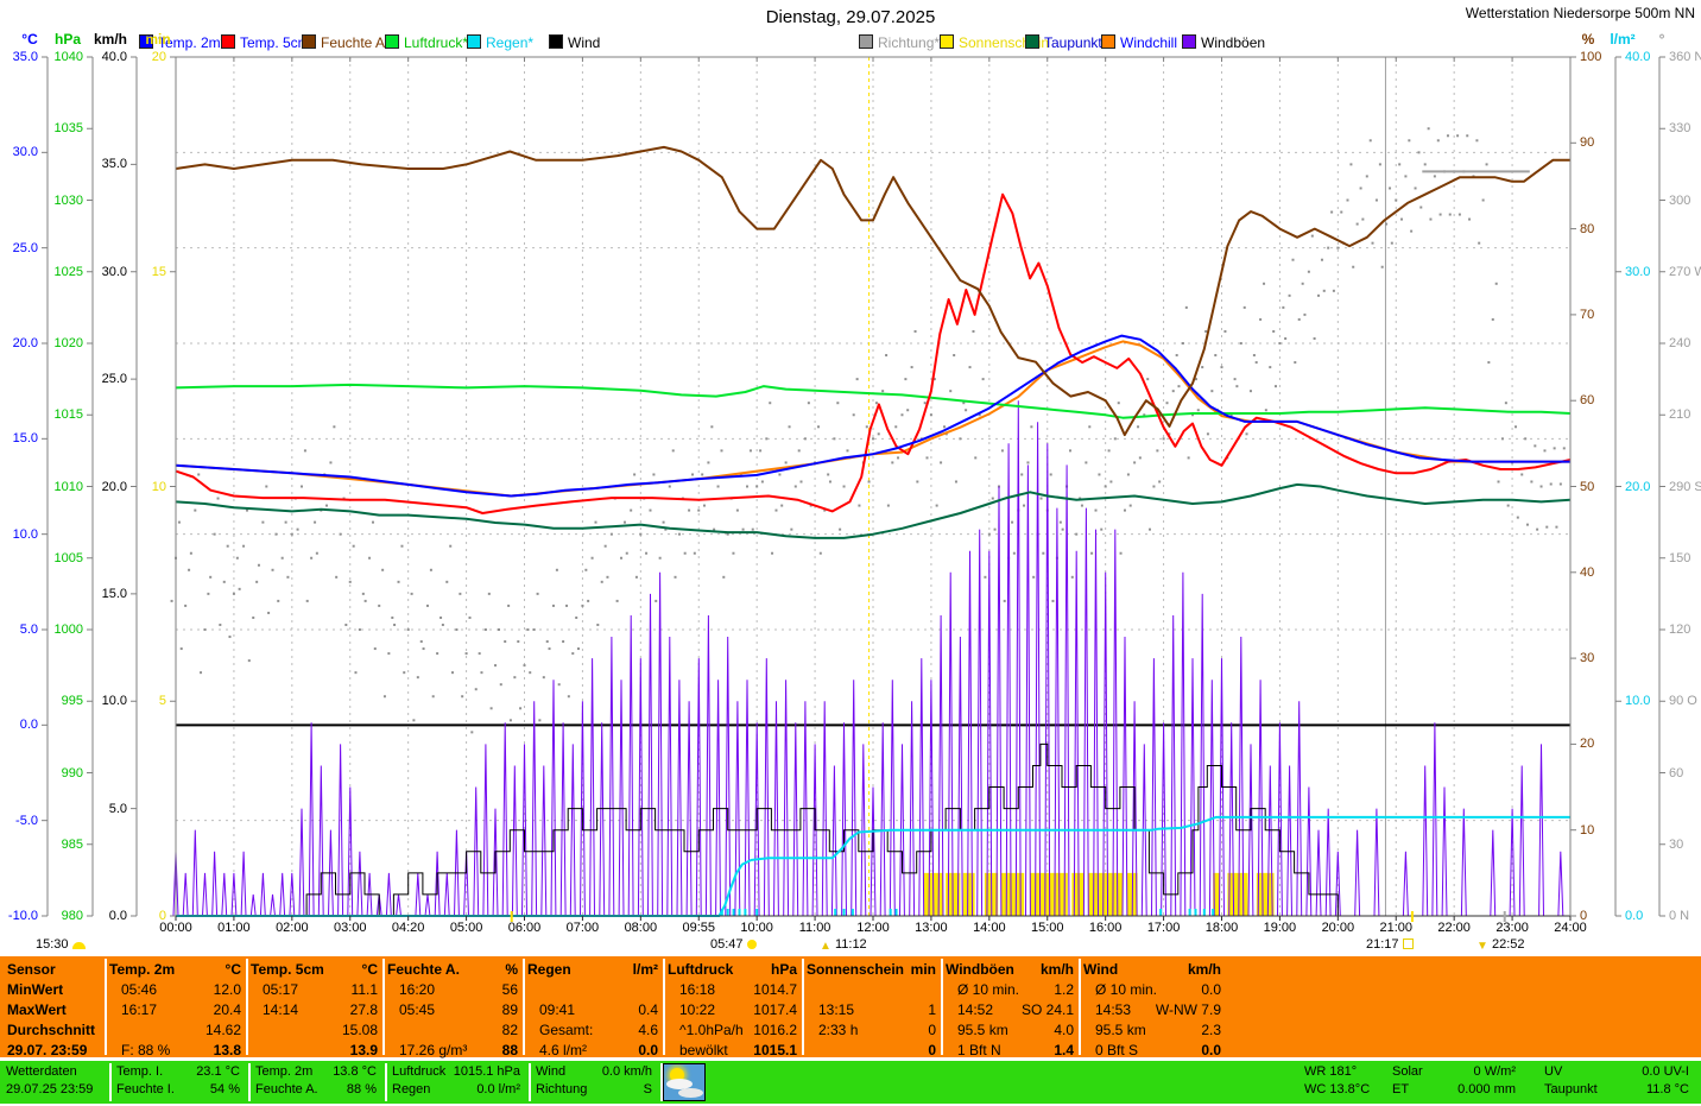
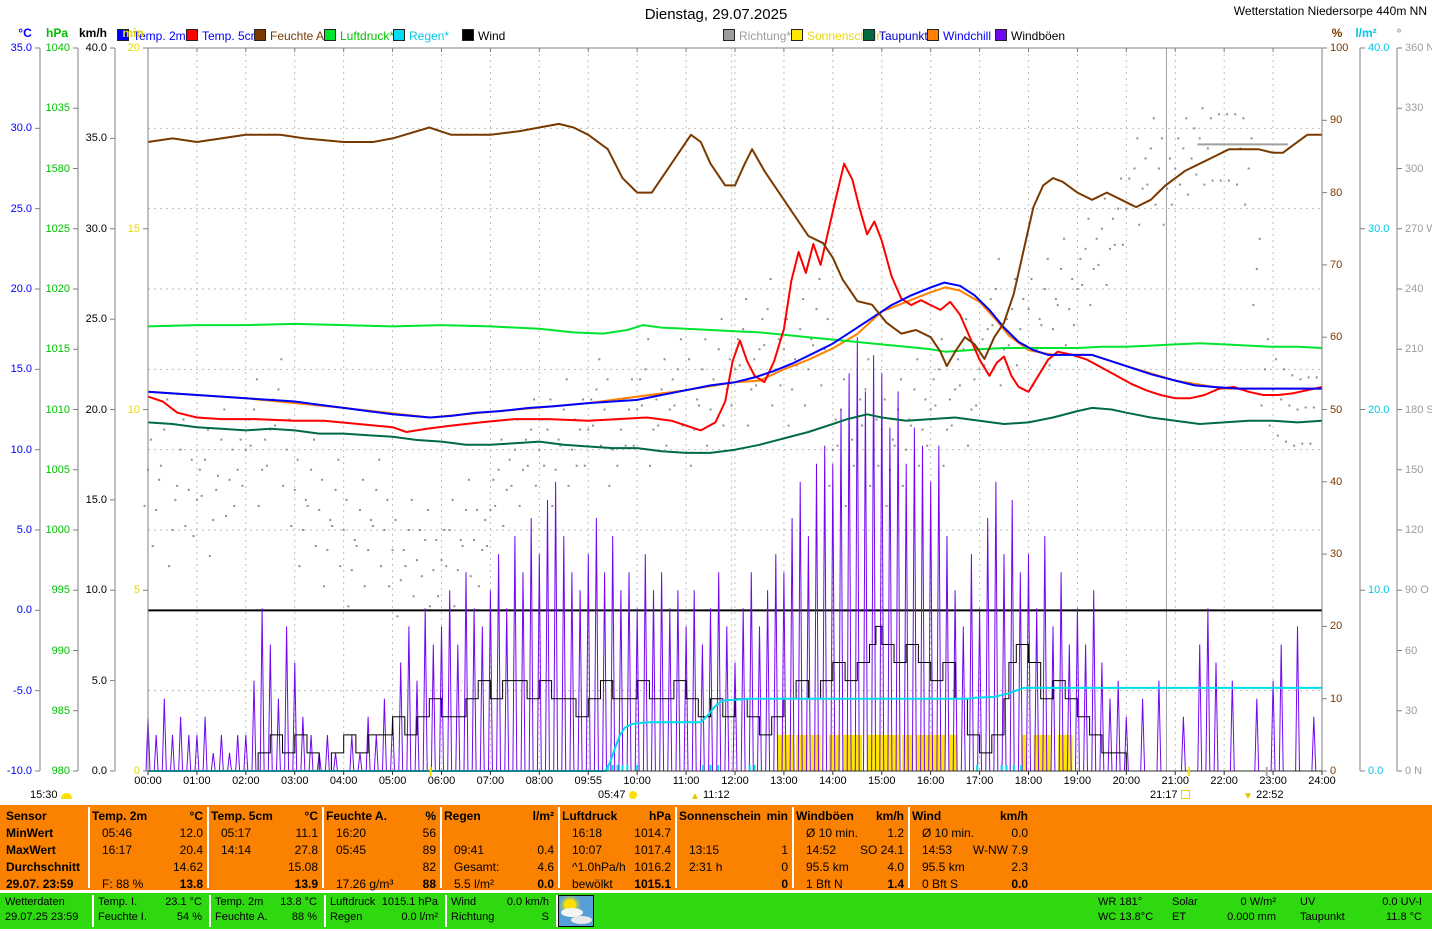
  Dienstag, 29.07.2025
- Wetterstation Niedersorpe 500m NN
+ Wetterstation Niedersorpe 440m NN
  Temp. 2m
  Temp. 5c
  Feuchte A
  Luftdruck*
  Regen*
  Wind
  Richtung*
  Sonnenscin
  Taupunk
  Windchill
  Windböen
  °C
  hPa
  km/h
  min
  %
  l/m²
  °
  35.0
  30.0
  25.0
  20.0
  15.0
  10.0
  5.0
  0.0
  -5.0
  -10.0
  1040
  1035
- 1030
+ 1580
  1025
  1020
  1015
  1010
  1005
  1000
  995
  990
  985
  980
  40.0
  35.0
  30.0
  25.0
  20.0
  15.0
  10.0
  5.0
  0.0
  20
  15
  10
  5
  0
  100
  90
  80
  70
  60
  50
  40
  30
  20
  10
  0
  40.0
  30.0
  20.0
  10.0
  0.0
  360 N
  330
  300
  270
  240
  210
- 290 S
+ 180 S
  150
  120
  90 O
  60
  30
  0 N
  00:00
  01:00
  02:00
  03:00
- 04:20
+ 04:00
  05:00
  06:00
  07:00
  08:00
  09:55
  10:00
  11:00
  12:00
  13:00
  14:00
  15:00
  16:00
  17:00
  18:00
  19:00
  20:00
  21:00
  22:00
  23:00
  24:00
  15:30
  05:47
  ▲ 11:12
  21:17
  ▼ 22:52
  Sensor
  MinWert
  MaxWert
  Durchschnitt
  29.07. 23:59
  Temp. 2m
  °C
  05:46
  12.0
  16:17
  20.4
  14.62
  F: 88 %
  13.8
  Temp. 5cm
  °C
  05:17
  11.1
  14:14
  27.8
  15.08
  13.9
  Feuchte A.
  %
  16:20
  56
  05:45
  89
  82
  17.26 g/m³
  88
  Regen
  l/m²
  09:41
  0.4
  Gesamt:
  4.6
- 4.6 l/m²
+ 5.5 l/m²
  0.0
  Luftdruck
  hPa
  16:18
  1014.7
- 10:22
+ 10:07
  1017.4
  ^1.0hPa/h
  1016.2
  bewölkt
  1015.1
  Sonnenschein
  min
  13:15
  1
- 2:33 h
+ 2:31 h
  0
  0
  Windböen
  km/h
  Ø 10 min.
  1.2
  14:52
  SO 24.1
  95.5 km
  4.0
  1 Bft N
  1.4
  Wind
  km/h
  Ø 10 min.
  0.0
  14:53
  W-NW 7.9
  95.5 km
  2.3
  0 Bft S
  0.0
  Wetterdaten
  29.07.25 23:59
  Temp. I.
  23.1 °C
  Feuchte I.
  54 %
  Temp. 2m
  13.8 °C
  Feuchte A.
  88 %
  Luftdruck
  1015.1 hPa
  Regen
  0.0 l/m²
  Wind
  0.0 km/h
  Richtung
  S
  WR 181°
  WC 13.8°C
  Solar
  0 W/m²
  ET
  0.000 mm
  UV
  0.0 UV-I
  Taupunkt
  11.8 °C
